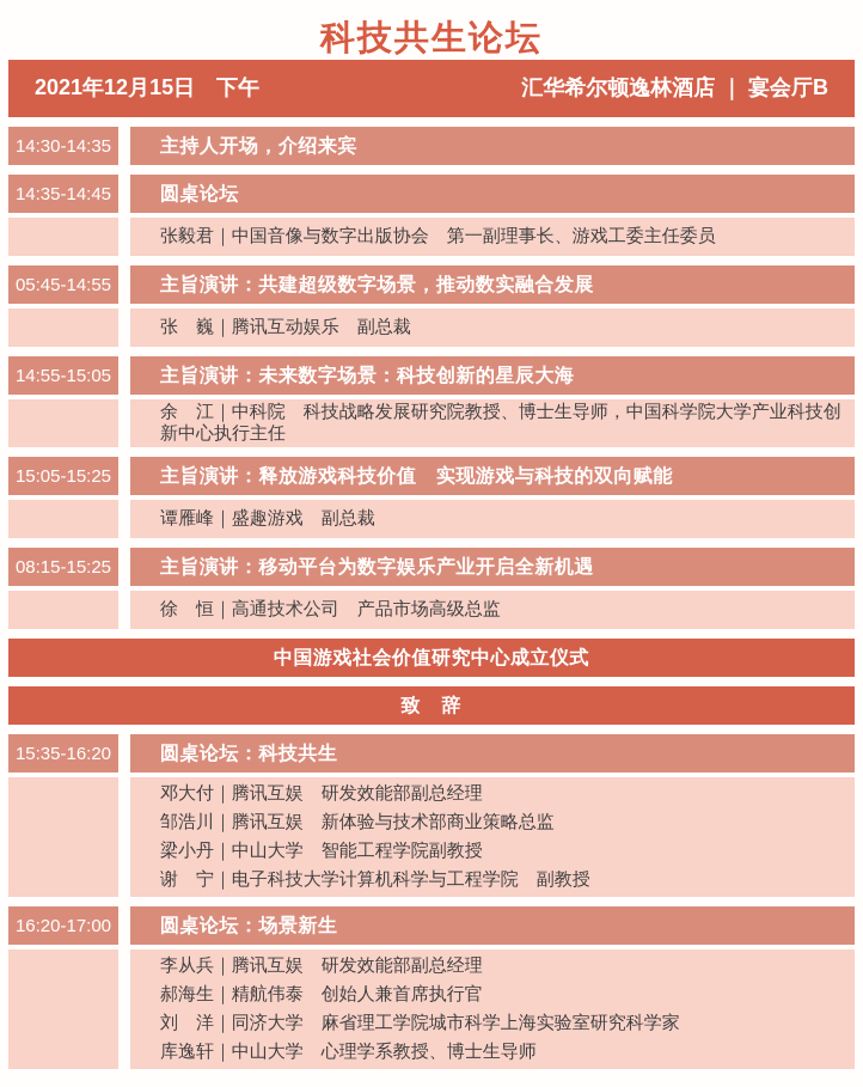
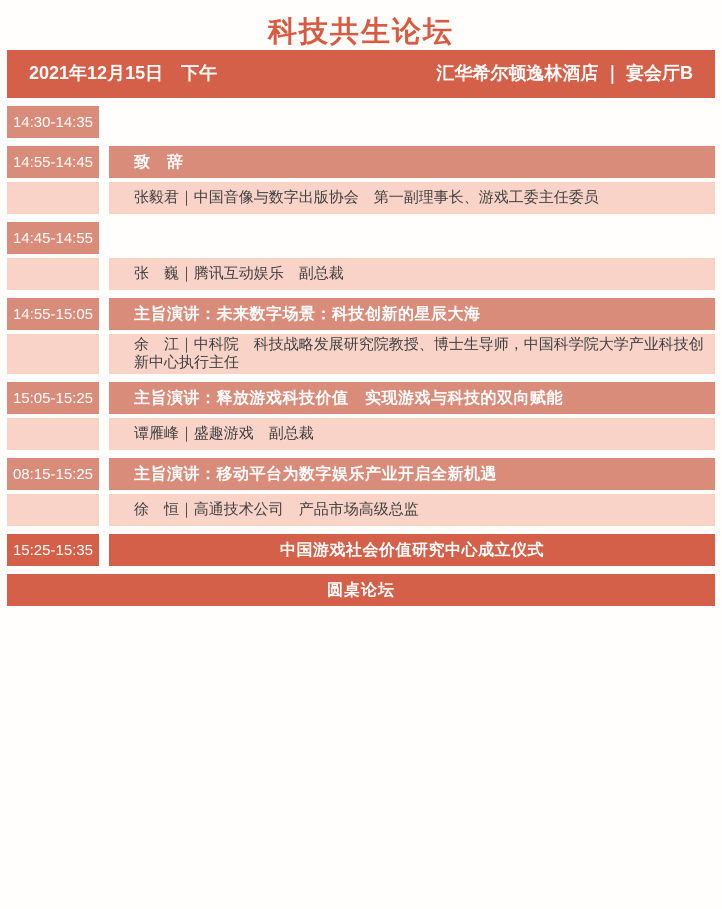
  科技共生论坛
  2021年12月15日 下午
  汇华希尔顿逸林酒店 ｜ 宴会厅B
  14:30-14:35
- 主持人开场，介绍来宾
- 14:35-14:45
+ 14:55-14:45
- 圆桌论坛
+ 致 辞
  张毅君｜中国音像与数字出版协会 第一副理事长、游戏工委主任委员
- 05:45-14:55
+ 14:45-14:55
- 主旨演讲：共建超级数字场景，推动数实融合发展
  张 巍｜腾讯互动娱乐 副总裁
  14:55-15:05
  主旨演讲：未来数字场景：科技创新的星辰大海
  余 江｜中科院 科技战略发展研究院教授、博士生导师，中国科学院大学产业科技创新中心执行主任
  15:05-15:25
  主旨演讲：释放游戏科技价值 实现游戏与科技的双向赋能
  谭雁峰｜盛趣游戏 副总裁
  08:15-15:25
  主旨演讲：移动平台为数字娱乐产业开启全新机遇
  徐 恒｜高通技术公司 产品市场高级总监
+ 15:25-15:35
  中国游戏社会价值研究中心成立仪式
- 致 辞
+ 圆桌论坛
- 15:35-16:20
- 圆桌论坛：科技共生
- 邓大付｜腾讯互娱 研发效能部副总经理
- 邹浩川｜腾讯互娱 新体验与技术部商业策略总监
- 梁小丹｜中山大学 智能工程学院副教授
- 谢 宁｜电子科技大学计算机科学与工程学院 副教授
- 16:20-17:00
- 圆桌论坛：场景新生
- 李从兵｜腾讯互娱 研发效能部副总经理
- 郝海生｜精航伟泰 创始人兼首席执行官
- 刘 洋｜同济大学 麻省理工学院城市科学上海实验室研究科学家
- 库逸轩｜中山大学 心理学系教授、博士生导师
